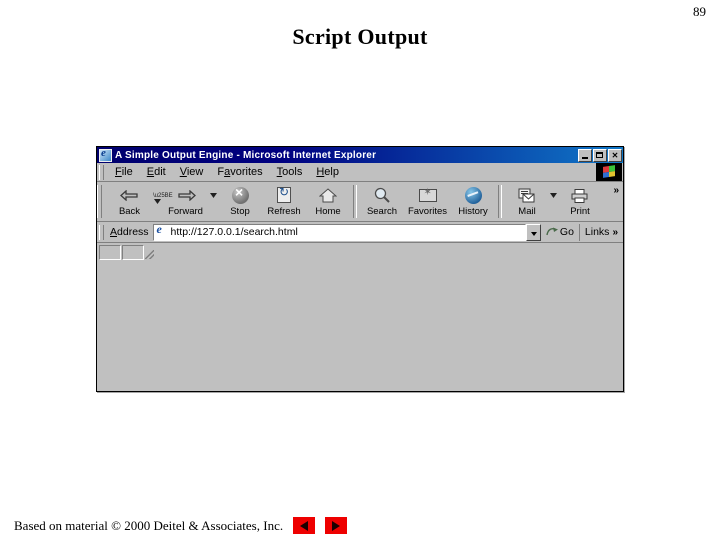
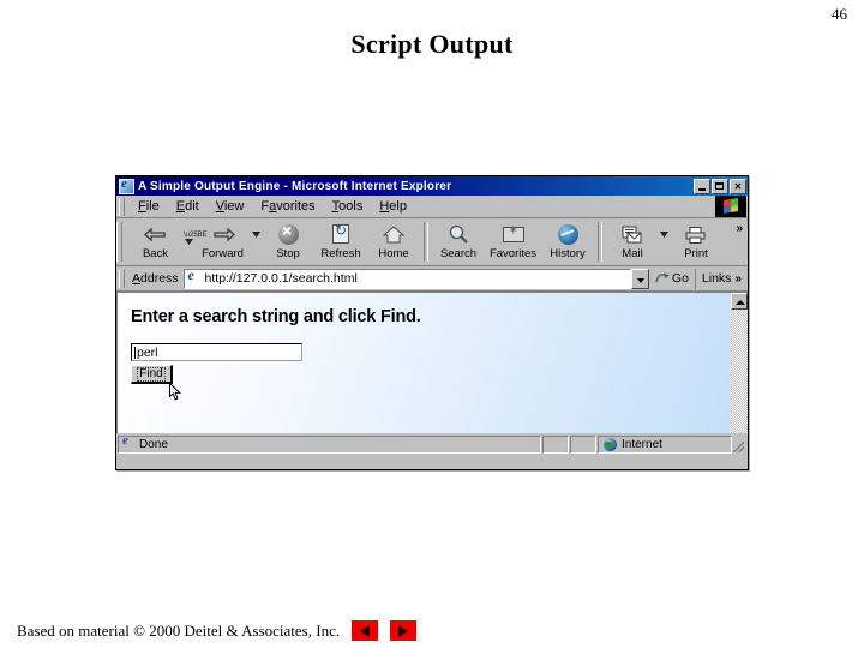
- 89
+ 46
  Script Output
  A Simple Output Engine - Microsoft Internet Explorer
  ✕
  File
  Edit
  View
  Favorites
  Tools
  Help
  Back
  Forward
  Stop
  Refresh
  Home
  Search
  Favorites
  History
  Mail
  Print
  »
  Address
  http://127.0.0.1/search.html
  Go
  Links
  »
+ Enter a search string and click Find.
+ perl
+ Find
+ Done
+ Internet
  Based on material © 2000 Deitel & Associates, Inc.
